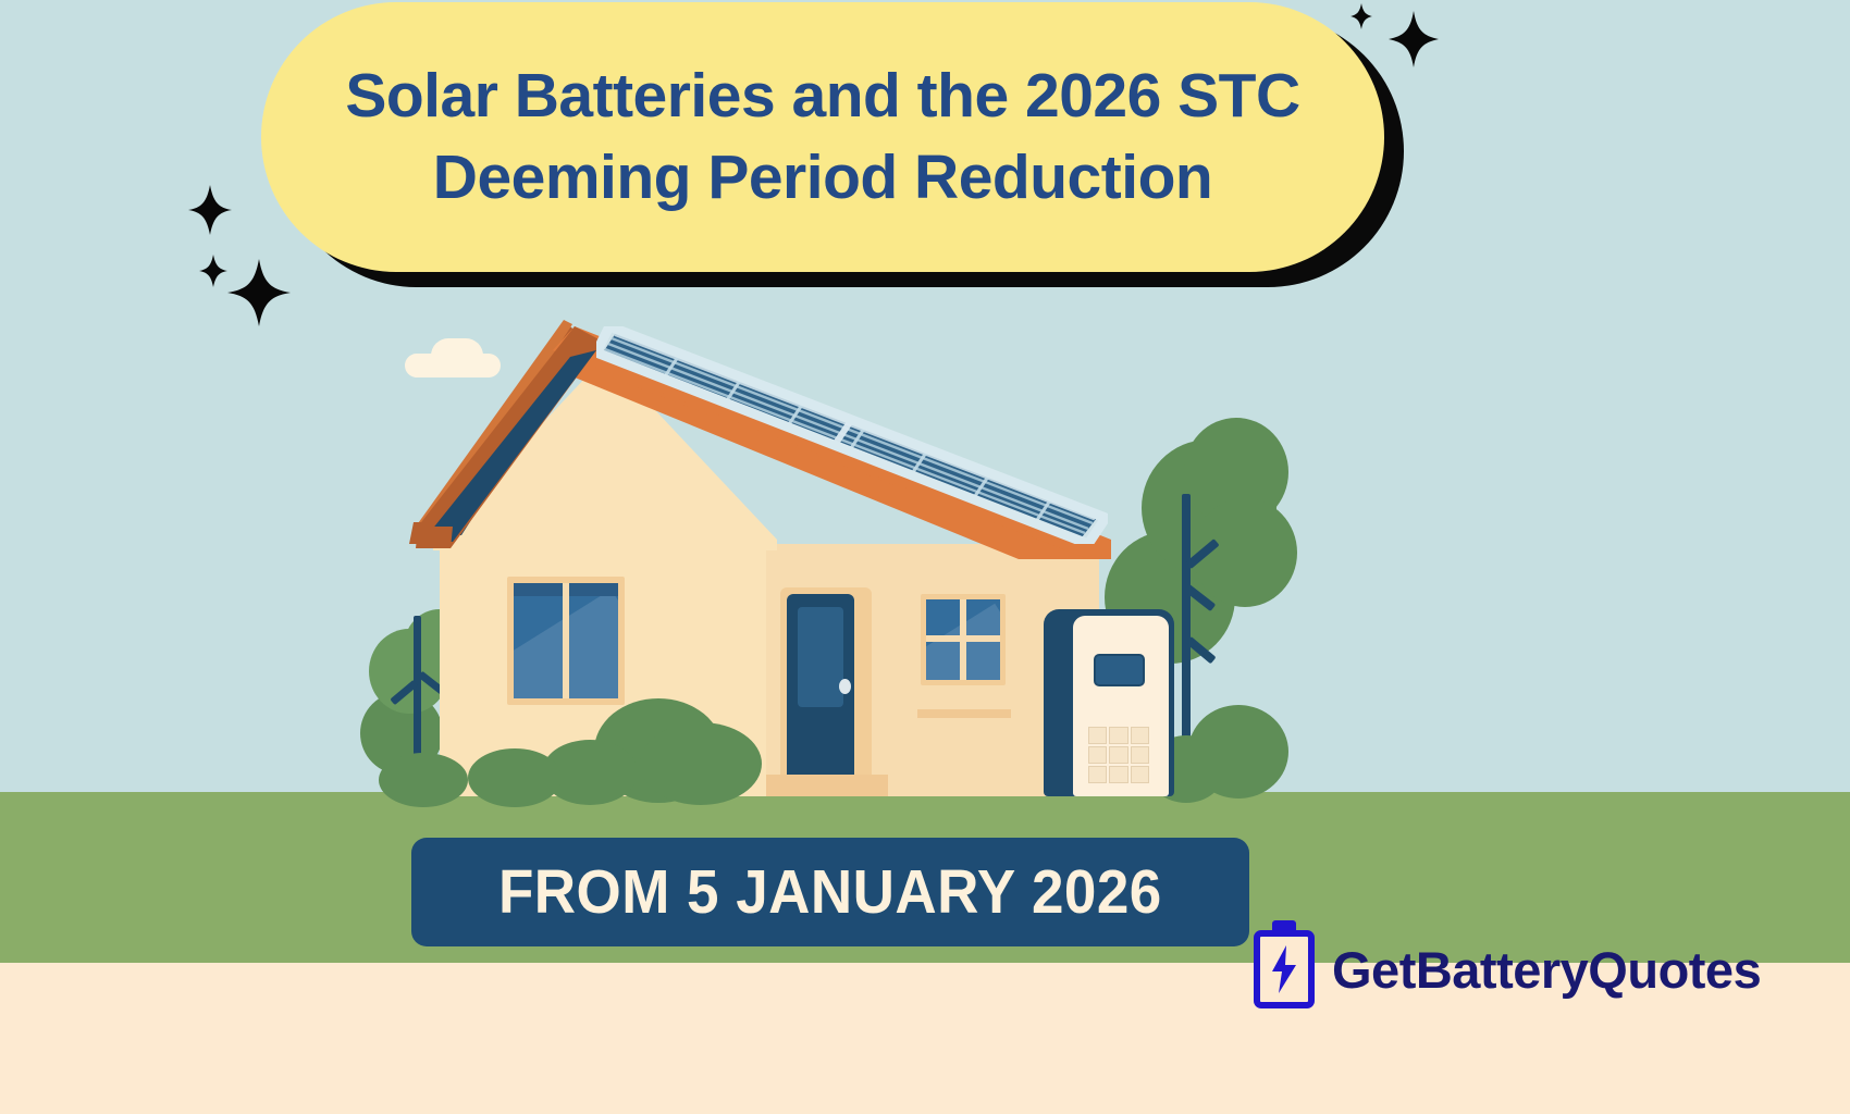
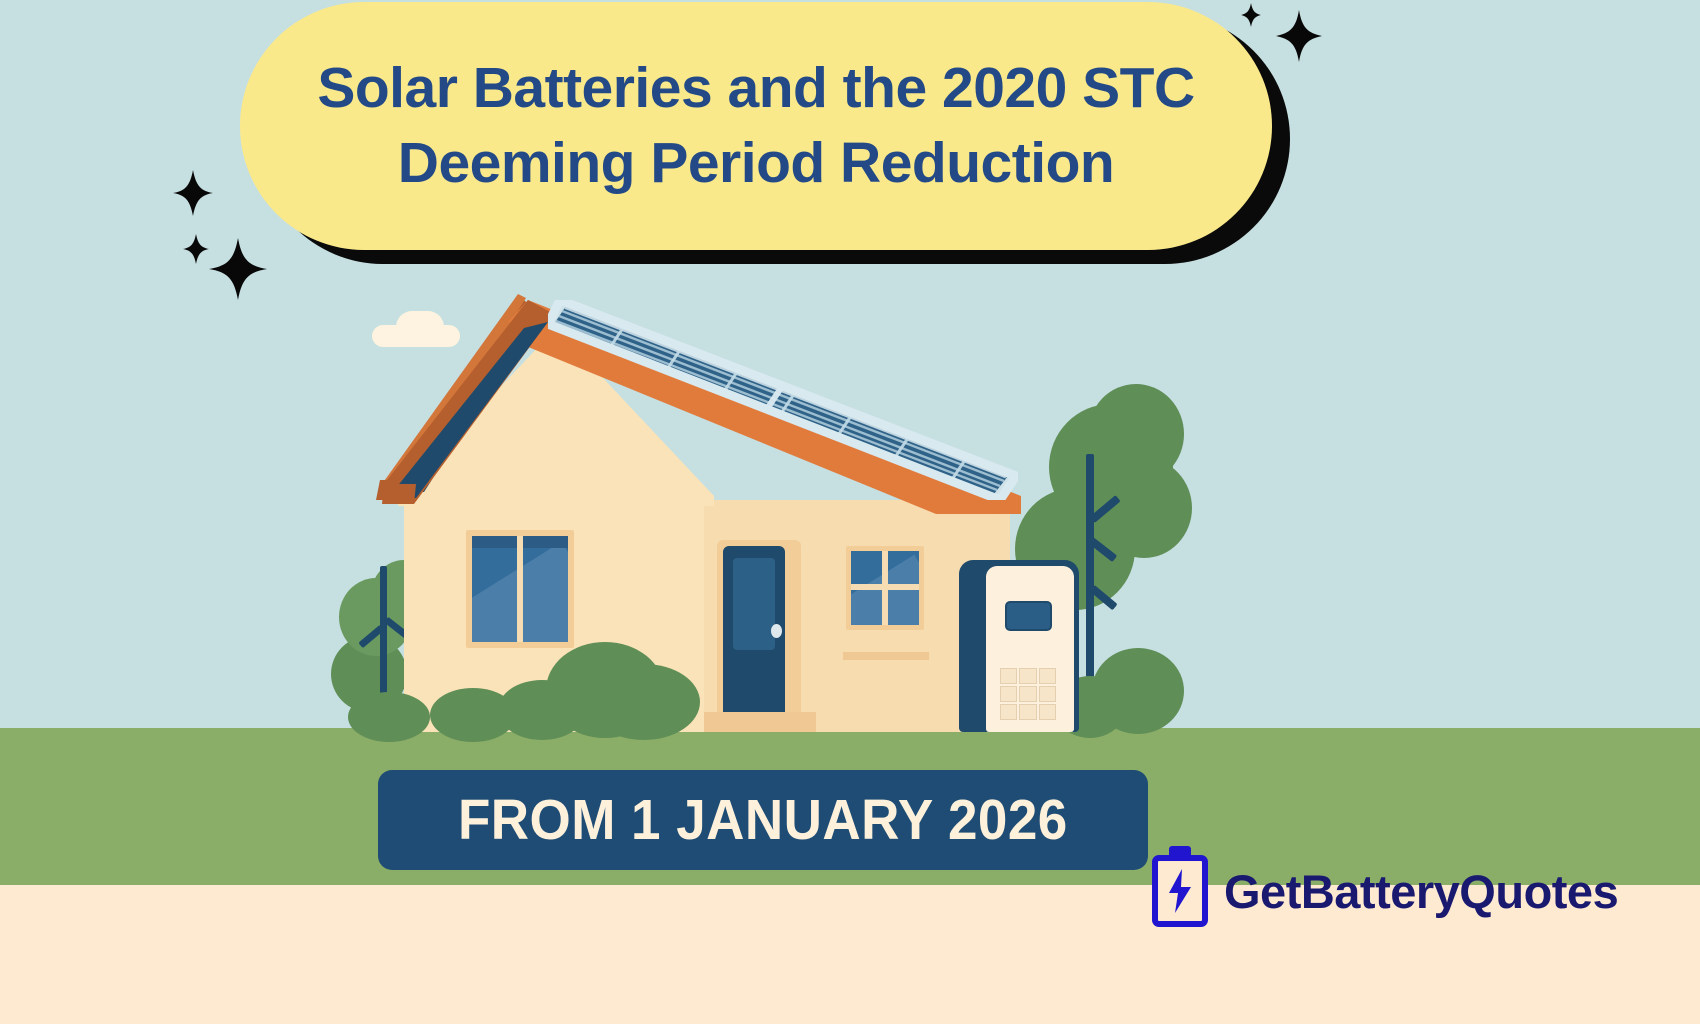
- Solar Batteries and the 2026 STC
+ Solar Batteries and the 2020 STC
  Deeming Period Reduction
- FROM 5 JANUARY 2026
+ FROM 1 JANUARY 2026
  GetBatteryQuotes
